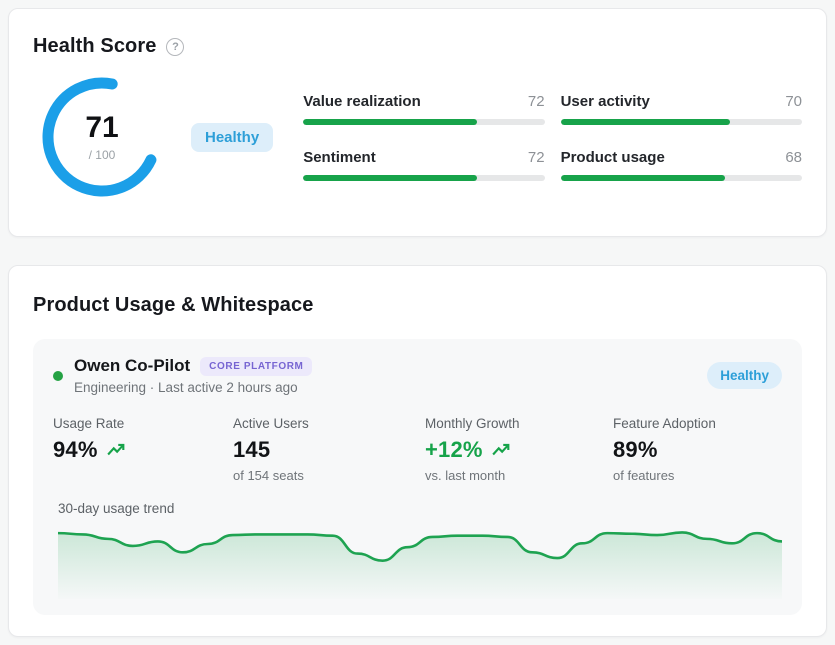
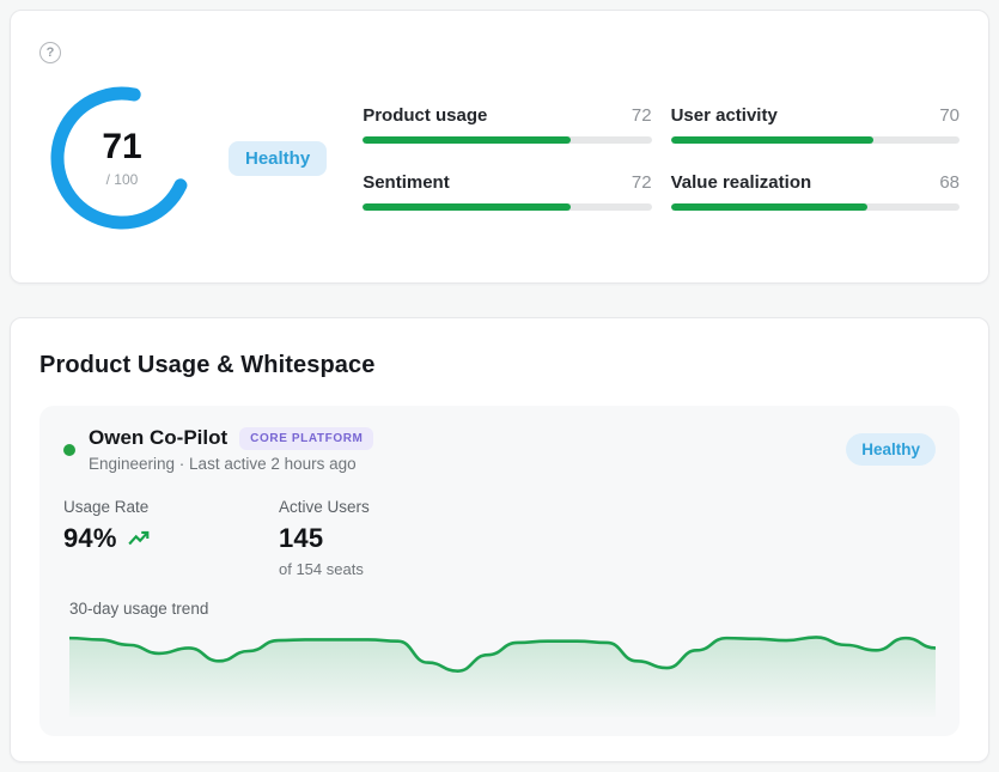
- Health Score
  71
  / 100
  Healthy
- Value realization
+ Product usage
  72
  User activity
  70
  Sentiment
  72
- Product usage
+ Value realization
  68
  Product Usage & Whitespace
  Owen Co-Pilot
  CORE PLATFORM
  Engineering · Last active 2 hours ago
  Healthy
  Usage Rate
  94%
  Active Users
  145
  of 154 seats
- Monthly Growth
- +12%
- vs. last month
- Feature Adoption
- 89%
- of features
  30-day usage trend
